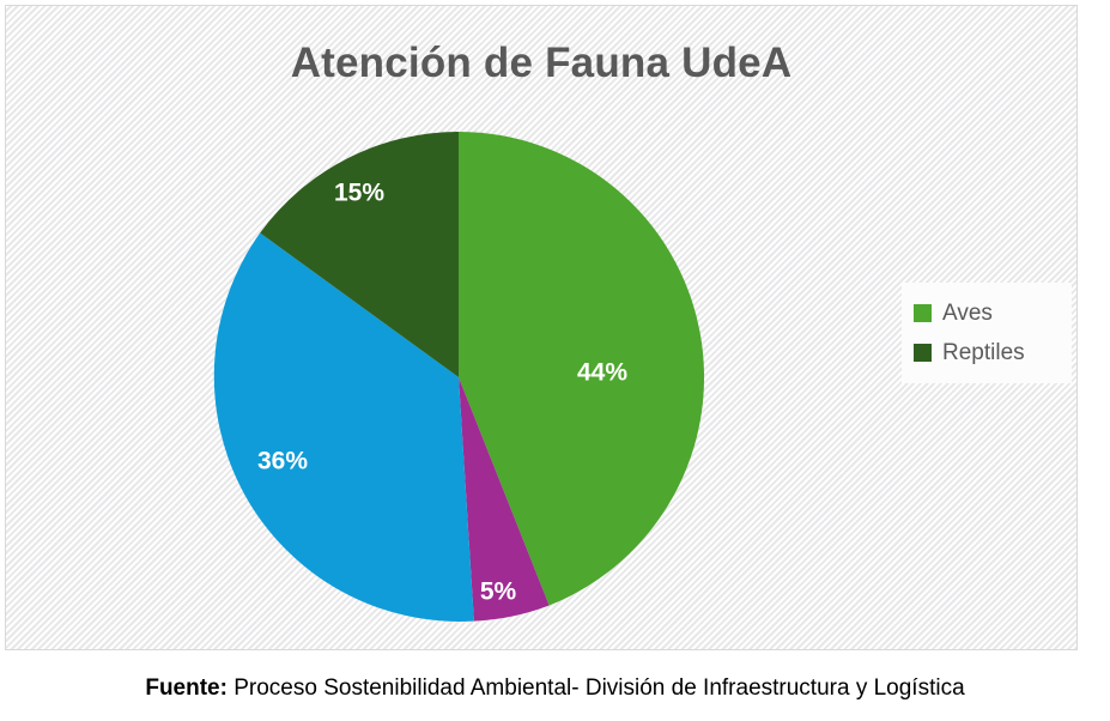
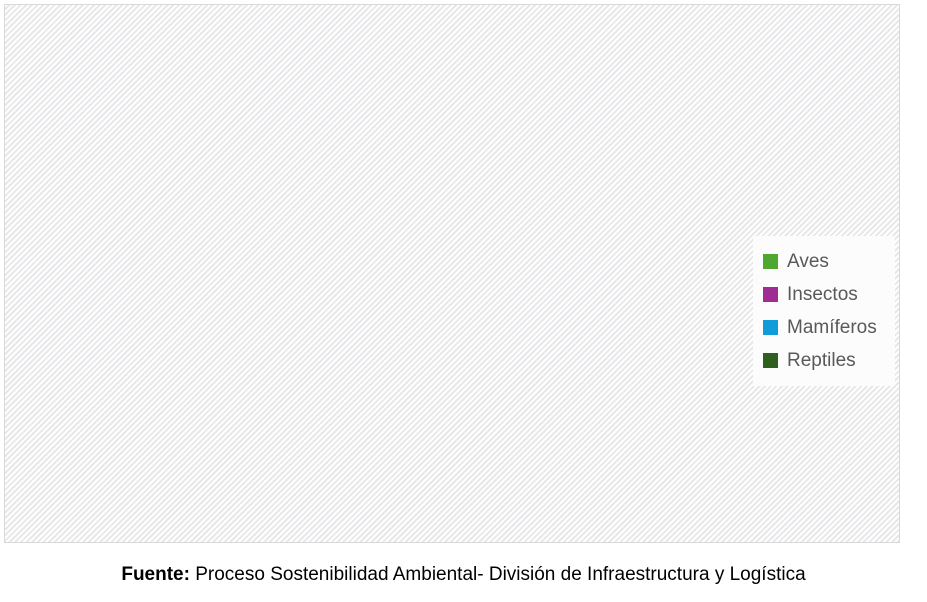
- Atención de Fauna UdeA
- 44%
- 5%
- 36%
- 15%
  Aves
+ Insectos
+ Mamíferos
  Reptiles
  Fuente: Proceso Sostenibilidad Ambiental- División de Infraestructura y Logística
